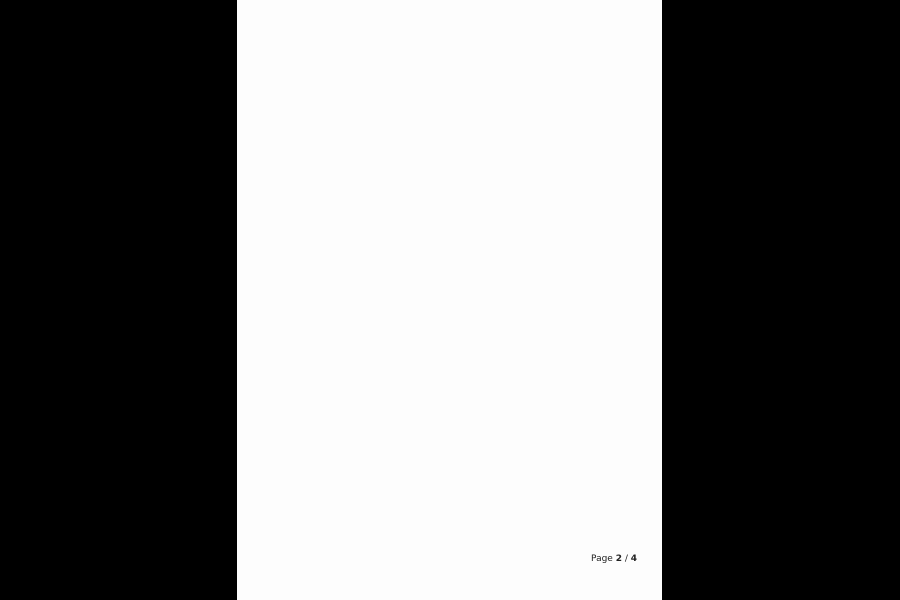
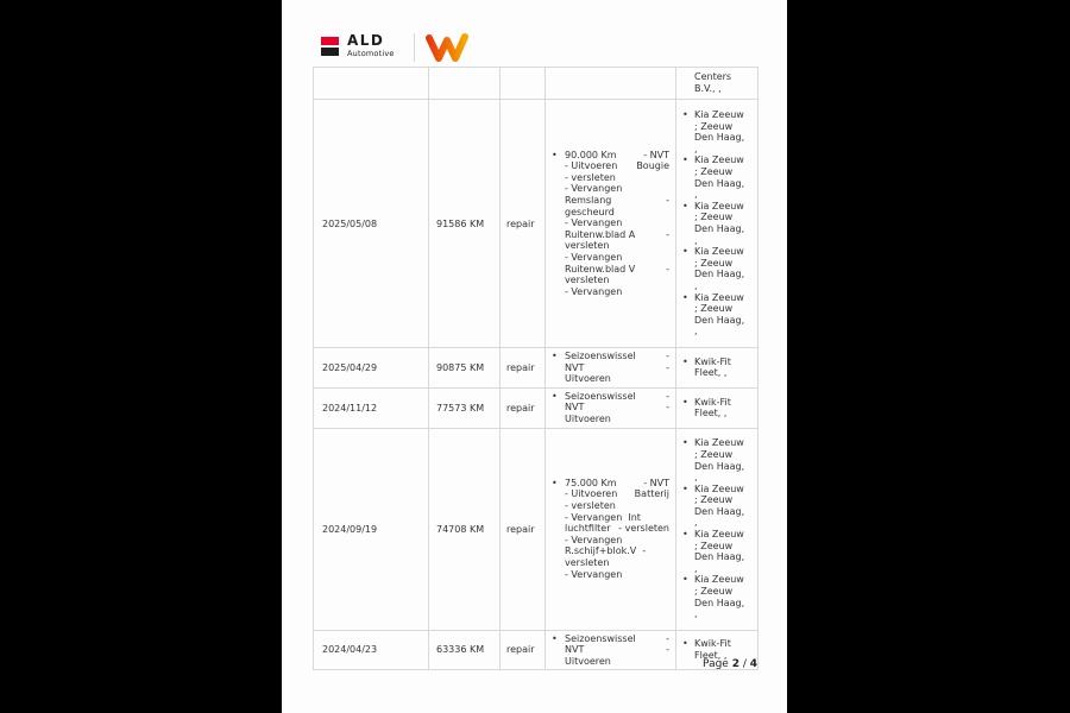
+ ALD
+ Automotive
+ 				CentersB.V., ,
+ 2025/05/08	91586 KM	repair	• 90.000 Km - NVT- Uitvoeren Bougie- versleten- VervangenRemslang -gescheurd- VervangenRuitenw.blad A -versleten- VervangenRuitenw.blad V -versleten- Vervangen	• Kia Zeeuw; ZeeuwDen Haag,,• Kia Zeeuw; ZeeuwDen Haag,,• Kia Zeeuw; ZeeuwDen Haag,,• Kia Zeeuw; ZeeuwDen Haag,,• Kia Zeeuw; ZeeuwDen Haag,,
+ 2025/04/29	90875 KM	repair	• Seizoenswissel -NVT -Uitvoeren	• Kwik-FitFleet, ,
+ 2024/11/12	77573 KM	repair	• Seizoenswissel -NVT -Uitvoeren	• Kwik-FitFleet, ,
+ 2024/09/19	74708 KM	repair	• 75.000 Km - NVT- Uitvoeren Batterij- versleten- Vervangen Intluchtfilter - versleten- VervangenR.schijf+blok.V -versleten- Vervangen	• Kia Zeeuw; ZeeuwDen Haag,,• Kia Zeeuw; ZeeuwDen Haag,,• Kia Zeeuw; ZeeuwDen Haag,,• Kia Zeeuw; ZeeuwDen Haag,,
+ 2024/04/23	63336 KM	repair	• Seizoenswissel -NVT -Uitvoeren	• Kwik-FitFleet, ,
  Page 2 / 4
